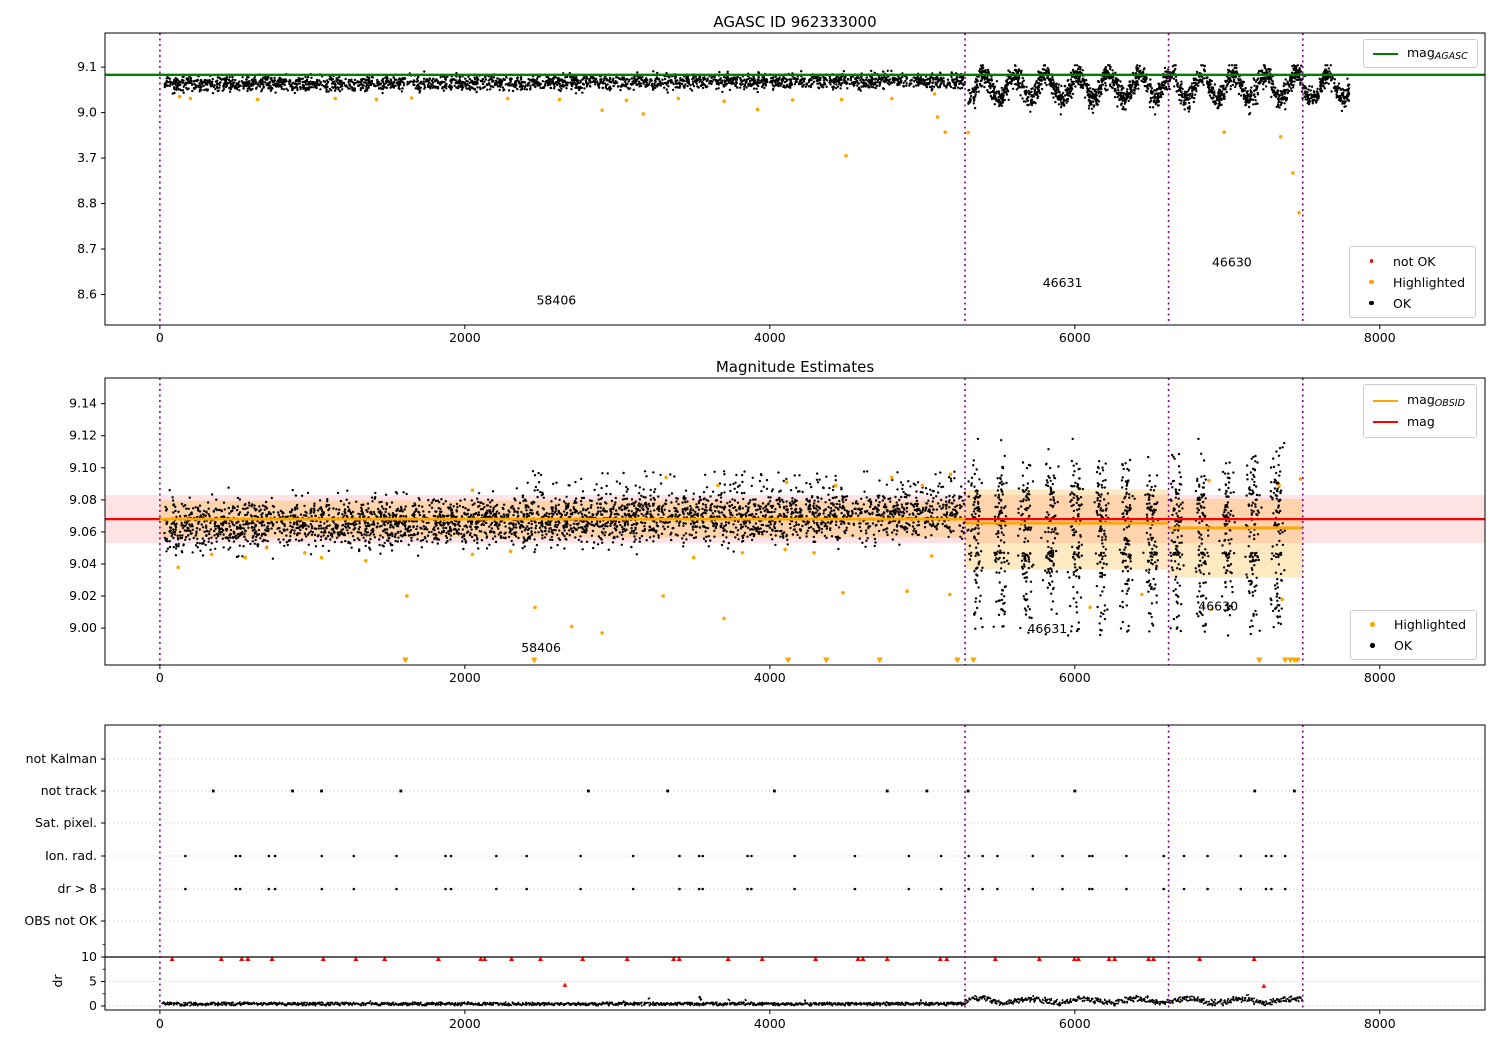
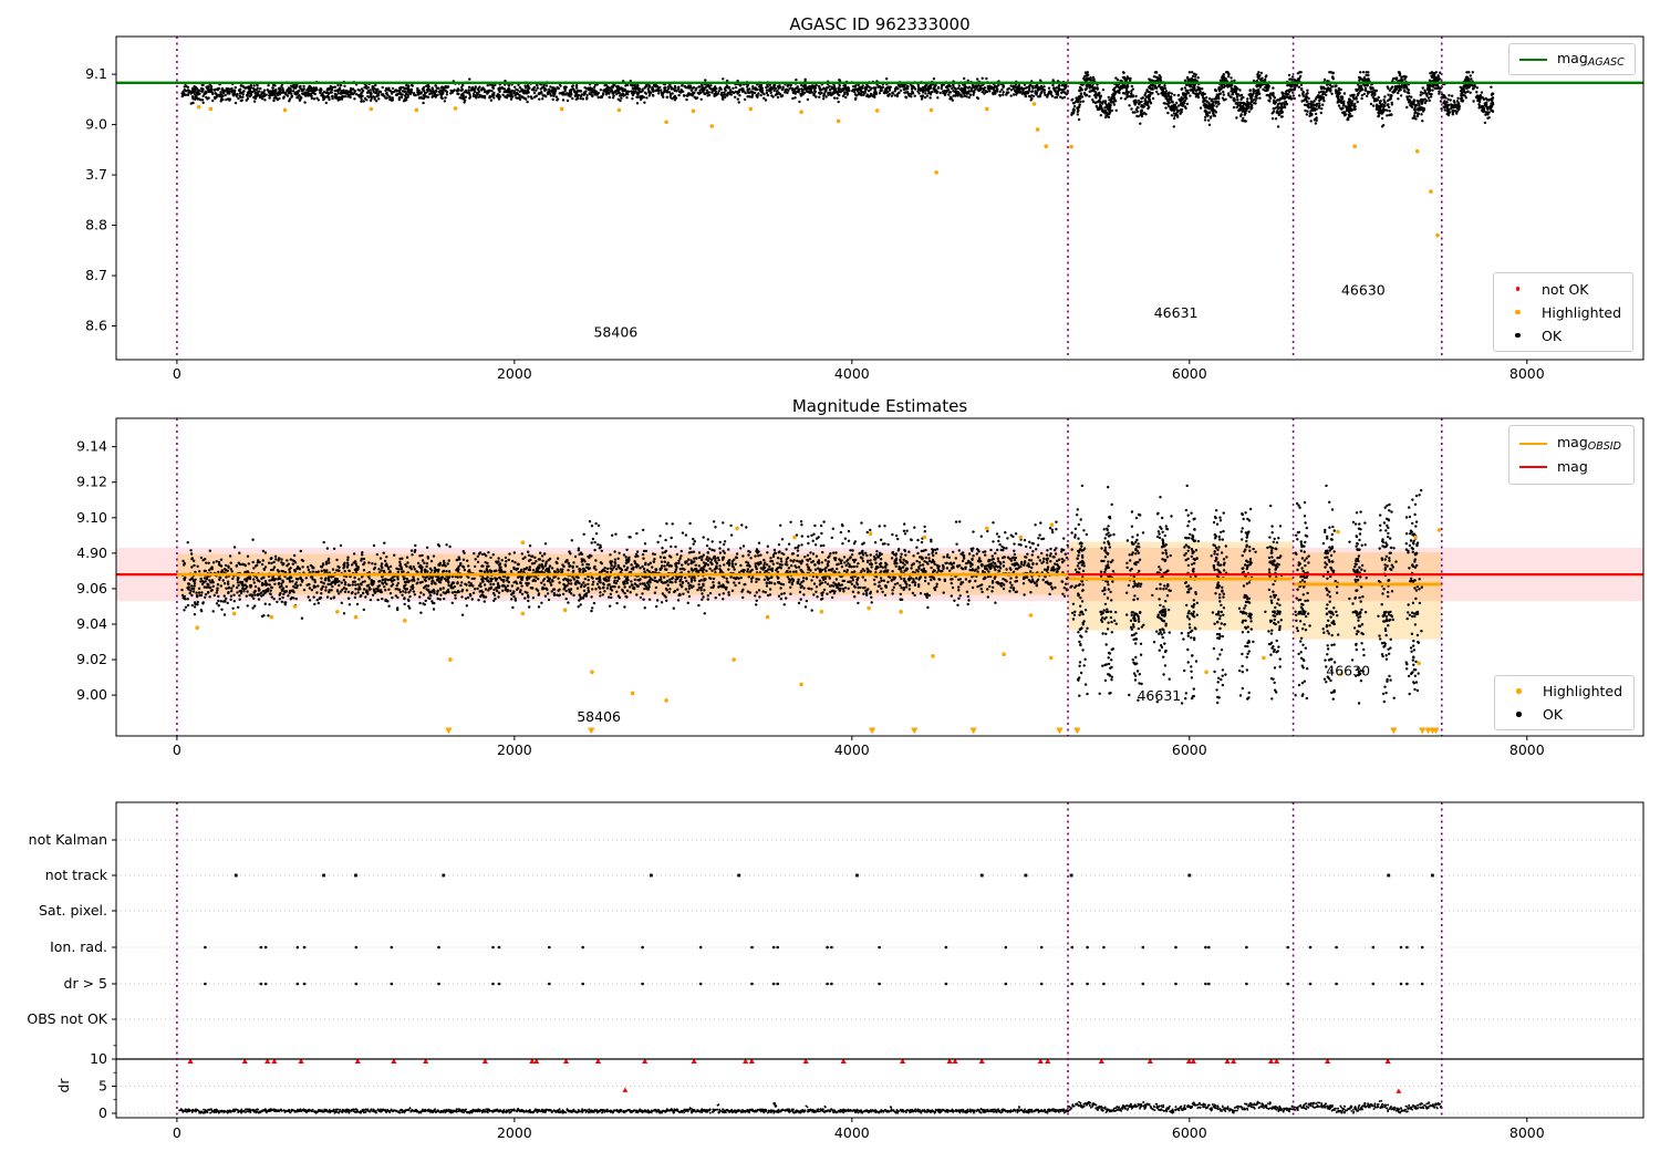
  58406
  46631
  46630
  0
  2000
  4000
  6000
  8000
  9.1
  9.0
  3.7
  8.8
  8.7
  8.6
  58406
  46631
  46630
  0
  2000
  4000
  6000
  8000
  9.14
  9.12
  9.10
- 9.08
+ 4.90
  9.06
  9.04
  9.02
  9.00
  0
  2000
  4000
  6000
  8000
  not Kalman
  not track
  Sat. pixel.
  Ion. rad.
- dr > 8
+ dr > 5
  OBS not OK
  10
  5
  0
  AGASC ID 962333000
  Magnitude Estimates
  magAGASC
  not OK
  Highlighted
  OK
  magOBSID
  mag
  Highlighted
  OK
